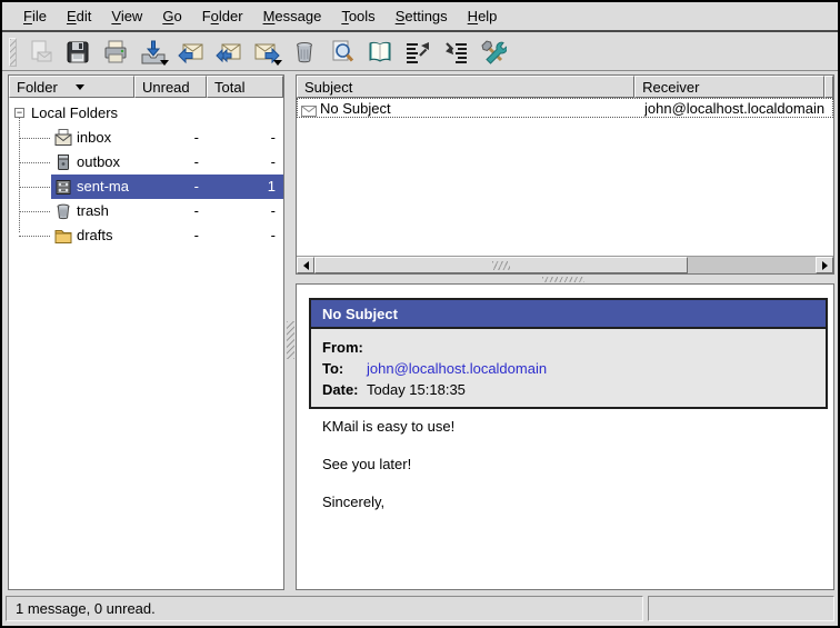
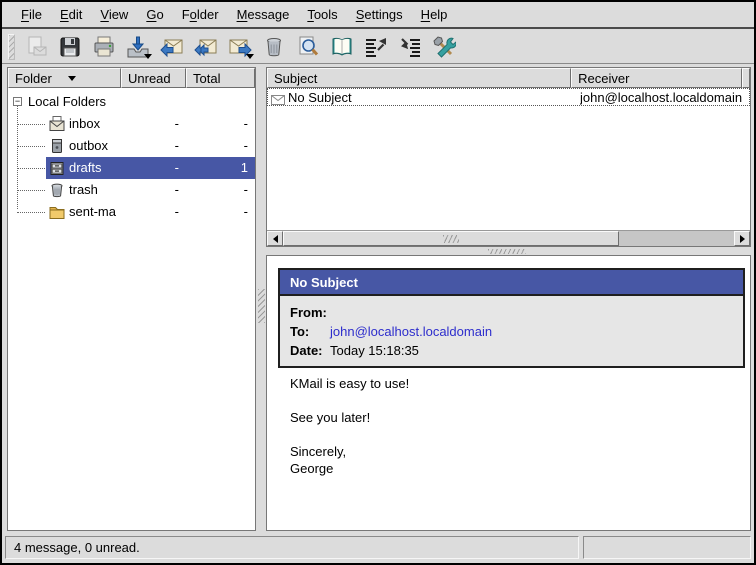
  File
  Edit
  View
  Go
  Folder
  Message
  Tools
  Settings
  Help
  Folder
  Unread
  Total
  −
  Local Folders
  inbox
  -
  -
  outbox
  -
  -
- sent-ma
+ drafts
  -
  1
  trash
  -
  -
- drafts
+ sent-ma
  -
  -
  Subject
  Receiver
  No Subject
  john@localhost.localdomain
  No Subject
  From:
  To:
  john@localhost.localdomain
  Date:
  Today 15:18:35
  KMail is easy to use!
  See you later!
  Sincerely,
+ George
- 1 message, 0 unread.
+ 4 message, 0 unread.
